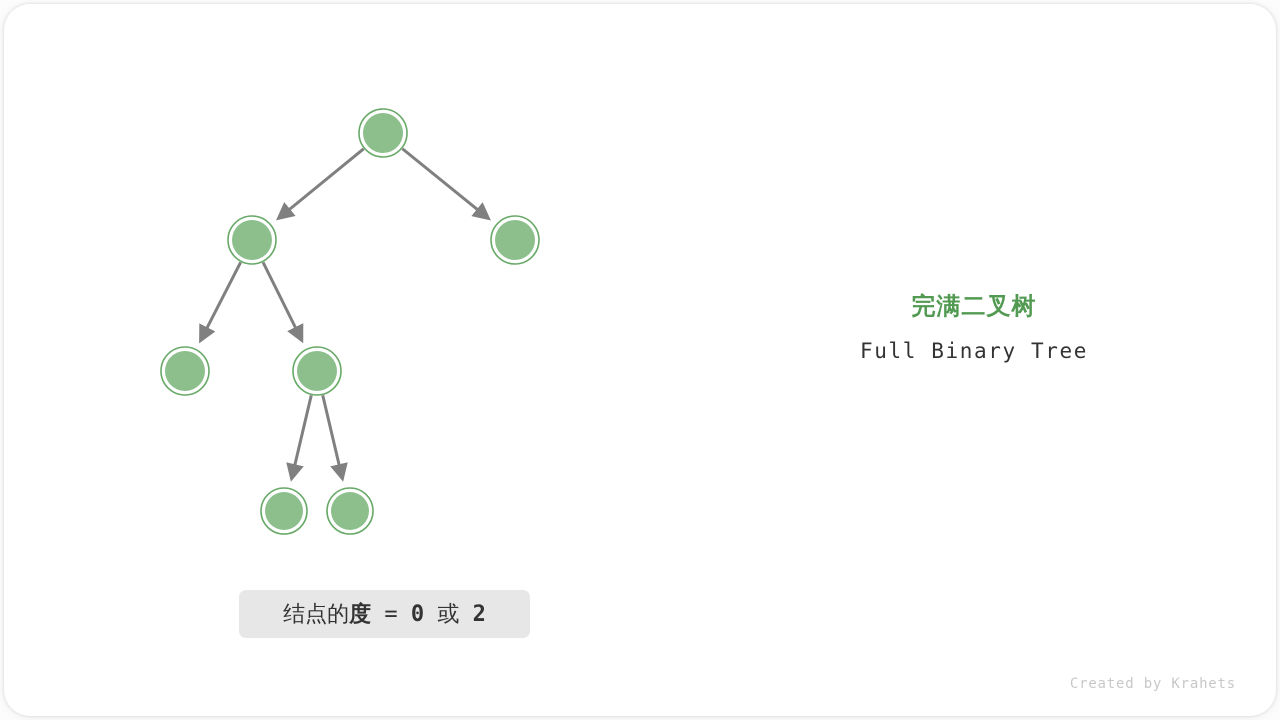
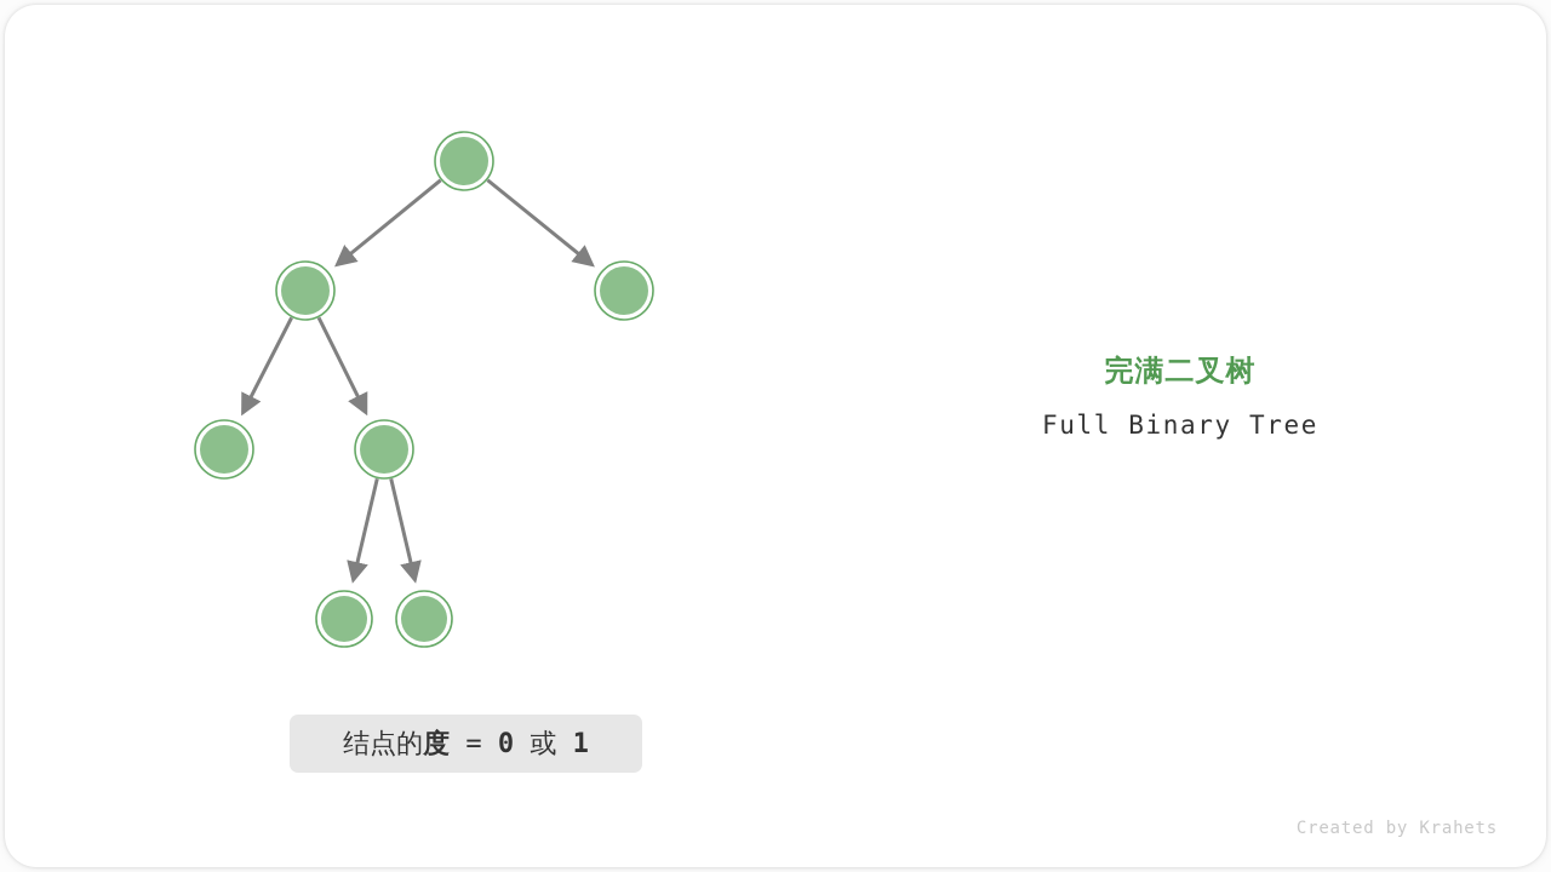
  完满二叉树
  Full Binary Tree
- 结点的度 = 0 或 2
+ 结点的度 = 0 或 1
  Created by Krahets
